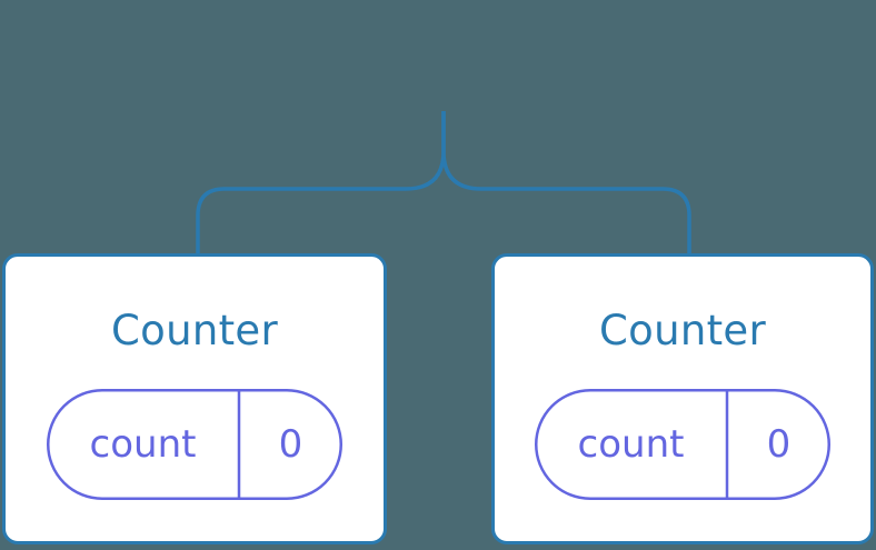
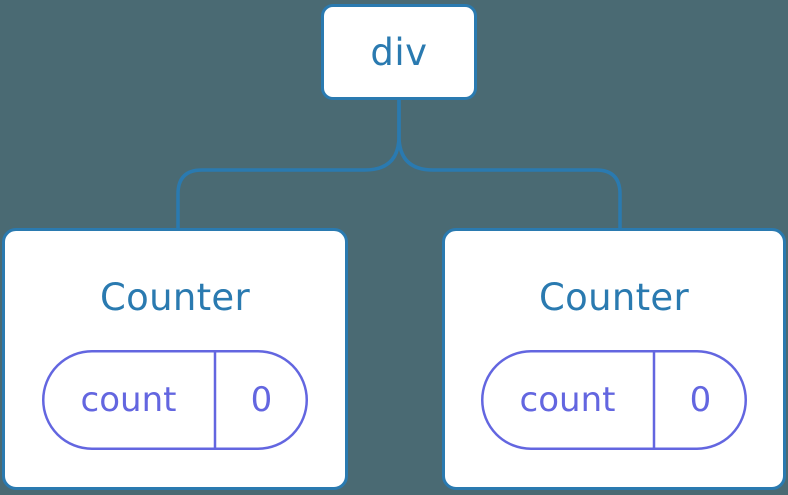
+ div
  Counter
  count
  0
  Counter
  count
  0
